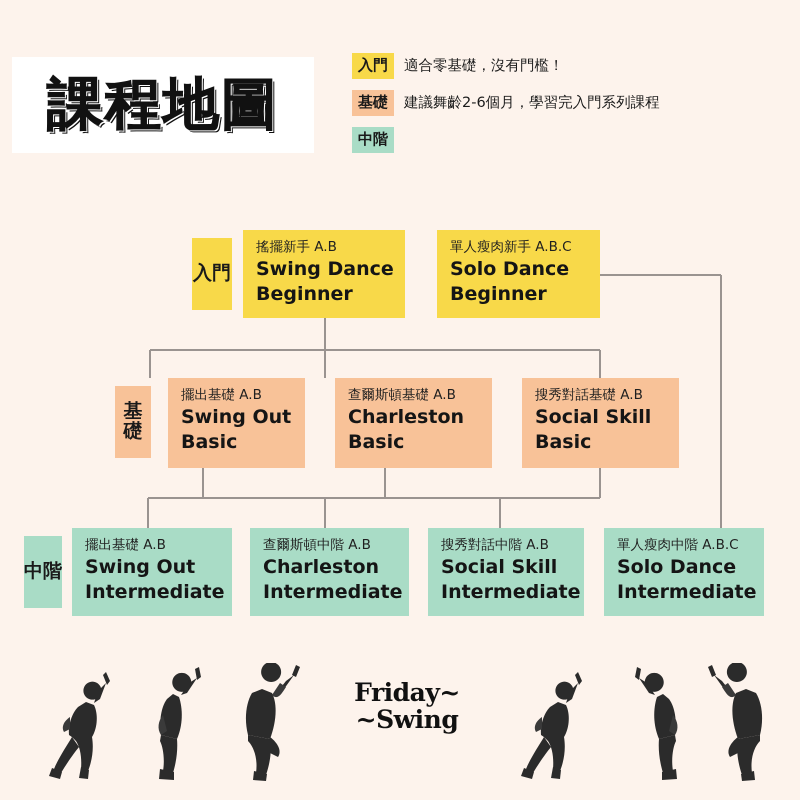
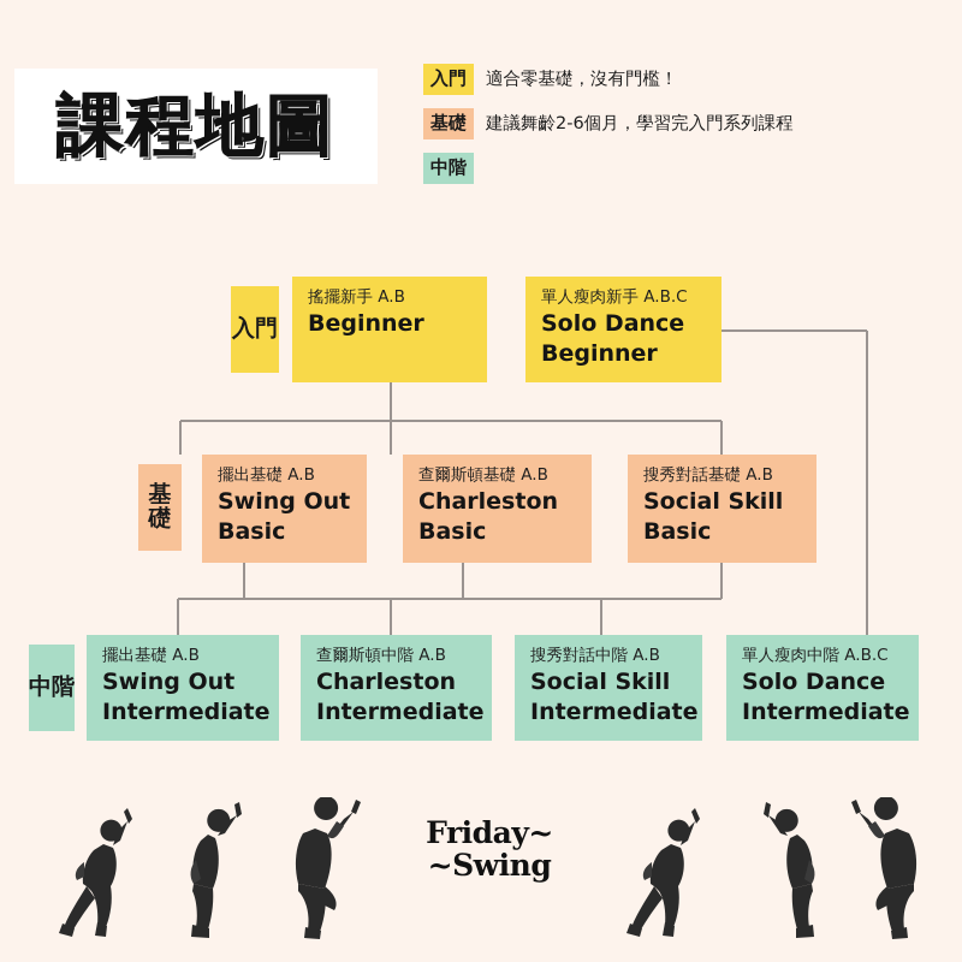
  課程地圖
  入門
  適合零基礎，沒有門檻！
  基礎
  建議舞齡2-6個月，學習完入門系列課程
  中階
  入門
  搖擺新手 A.B
- Swing Dance
  Beginner
  單人瘦肉新手 A.B.C
  Solo Dance
  Beginner
  基礎
  擺出基礎 A.B
  Swing Out
  Basic
  查爾斯頓基礎 A.B
  Charleston
  Basic
  搜秀對話基礎 A.B
  Social Skill
  Basic
  中階
  擺出基礎 A.B
  Swing Out
  Intermediate
  查爾斯頓中階 A.B
  Charleston
  Intermediate
  搜秀對話中階 A.B
  Social Skill
  Intermediate
  單人瘦肉中階 A.B.C
  Solo Dance
  Intermediate
  Friday~
  ~Swing
